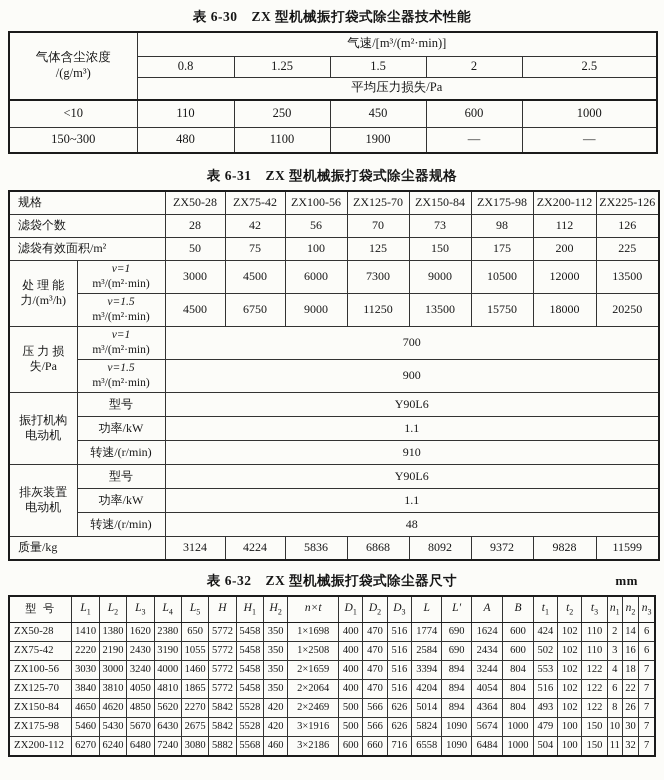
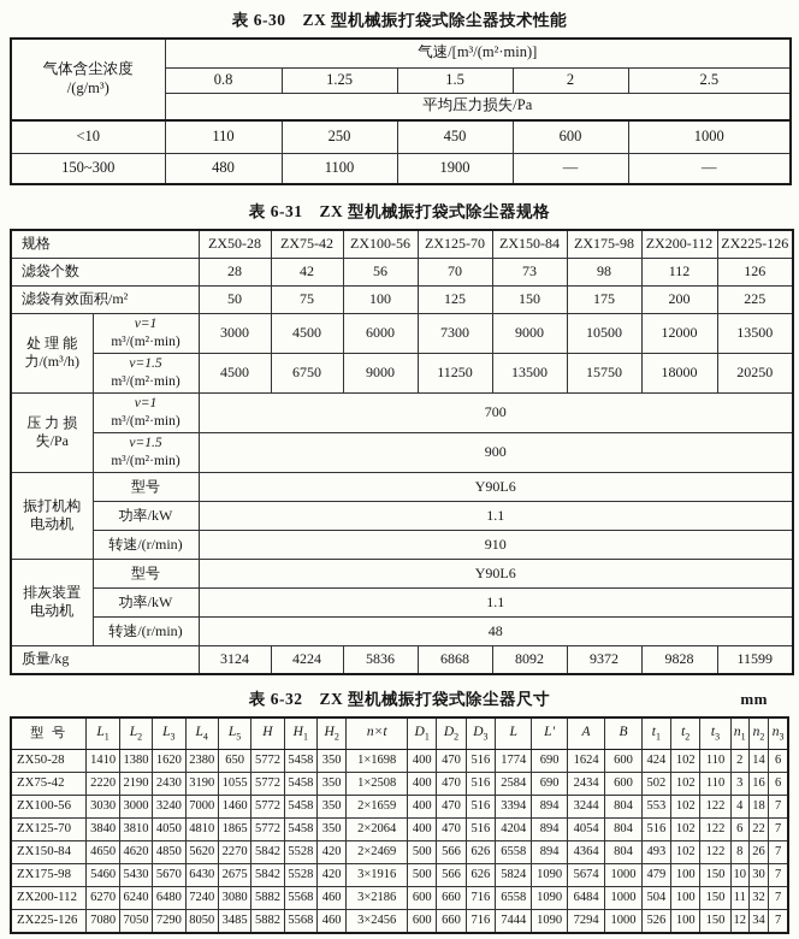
  表 6-30 ZX 型机械振打袋式除尘器技术性能
  气体含尘浓度 /(g/m³)	气速/[m³/(m²·min)]
  0.8	1.25	1.5	2	2.5
  平均压力损失/Pa
  <10	110	250	450	600	1000
  150~300	480	1100	1900	—	—
  表 6-31 ZX 型机械振打袋式除尘器规格
  规格	ZX50-28	ZX75-42	ZX100-56	ZX125-70	ZX150-84	ZX175-98	ZX200-112	ZX225-126
  滤袋个数	28	42	56	70	73	98	112	126
  滤袋有效面积/m²	50	75	100	125	150	175	200	225
  处 理 能 力/(m³/h)	v=1 m³/(m²·min)	3000	4500	6000	7300	9000	10500	12000	13500
  v=1.5 m³/(m²·min)	4500	6750	9000	11250	13500	15750	18000	20250
  压 力 损 失/Pa	v=1 m³/(m²·min)	700
  v=1.5 m³/(m²·min)	900
  振打机构 电动机	型号	Y90L6
  功率/kW	1.1
  转速/(r/min)	910
  排灰装置 电动机	型号	Y90L6
  功率/kW	1.1
  转速/(r/min)	48
  质量/kg	3124	4224	5836	6868	8092	9372	9828	11599
  表 6-32 ZX 型机械振打袋式除尘器尺寸
  mm
  型 号	L1	L2	L3	L4	L5	H	H1	H2	n×t	D1	D2	D3	L	L′	A	B	t1	t2	t3	n1	n2	n3
  ZX50-28	1410	1380	1620	2380	650	5772	5458	350	1×1698	400	470	516	1774	690	1624	600	424	102	110	2	14	6
  ZX75-42	2220	2190	2430	3190	1055	5772	5458	350	1×2508	400	470	516	2584	690	2434	600	502	102	110	3	16	6
- ZX100-56	3030	3000	3240	4000	1460	5772	5458	350	2×1659	400	470	516	3394	894	3244	804	553	102	122	4	18	7
+ ZX100-56	3030	3000	3240	7000	1460	5772	5458	350	2×1659	400	470	516	3394	894	3244	804	553	102	122	4	18	7
  ZX125-70	3840	3810	4050	4810	1865	5772	5458	350	2×2064	400	470	516	4204	894	4054	804	516	102	122	6	22	7
- ZX150-84	4650	4620	4850	5620	2270	5842	5528	420	2×2469	500	566	626	5014	894	4364	804	493	102	122	8	26	7
+ ZX150-84	4650	4620	4850	5620	2270	5842	5528	420	2×2469	500	566	626	6558	894	4364	804	493	102	122	8	26	7
  ZX175-98	5460	5430	5670	6430	2675	5842	5528	420	3×1916	500	566	626	5824	1090	5674	1000	479	100	150	10	30	7
  ZX200-112	6270	6240	6480	7240	3080	5882	5568	460	3×2186	600	660	716	6558	1090	6484	1000	504	100	150	11	32	7
+ ZX225-126	7080	7050	7290	8050	3485	5882	5568	460	3×2456	600	660	716	7444	1090	7294	1000	526	100	150	12	34	7
